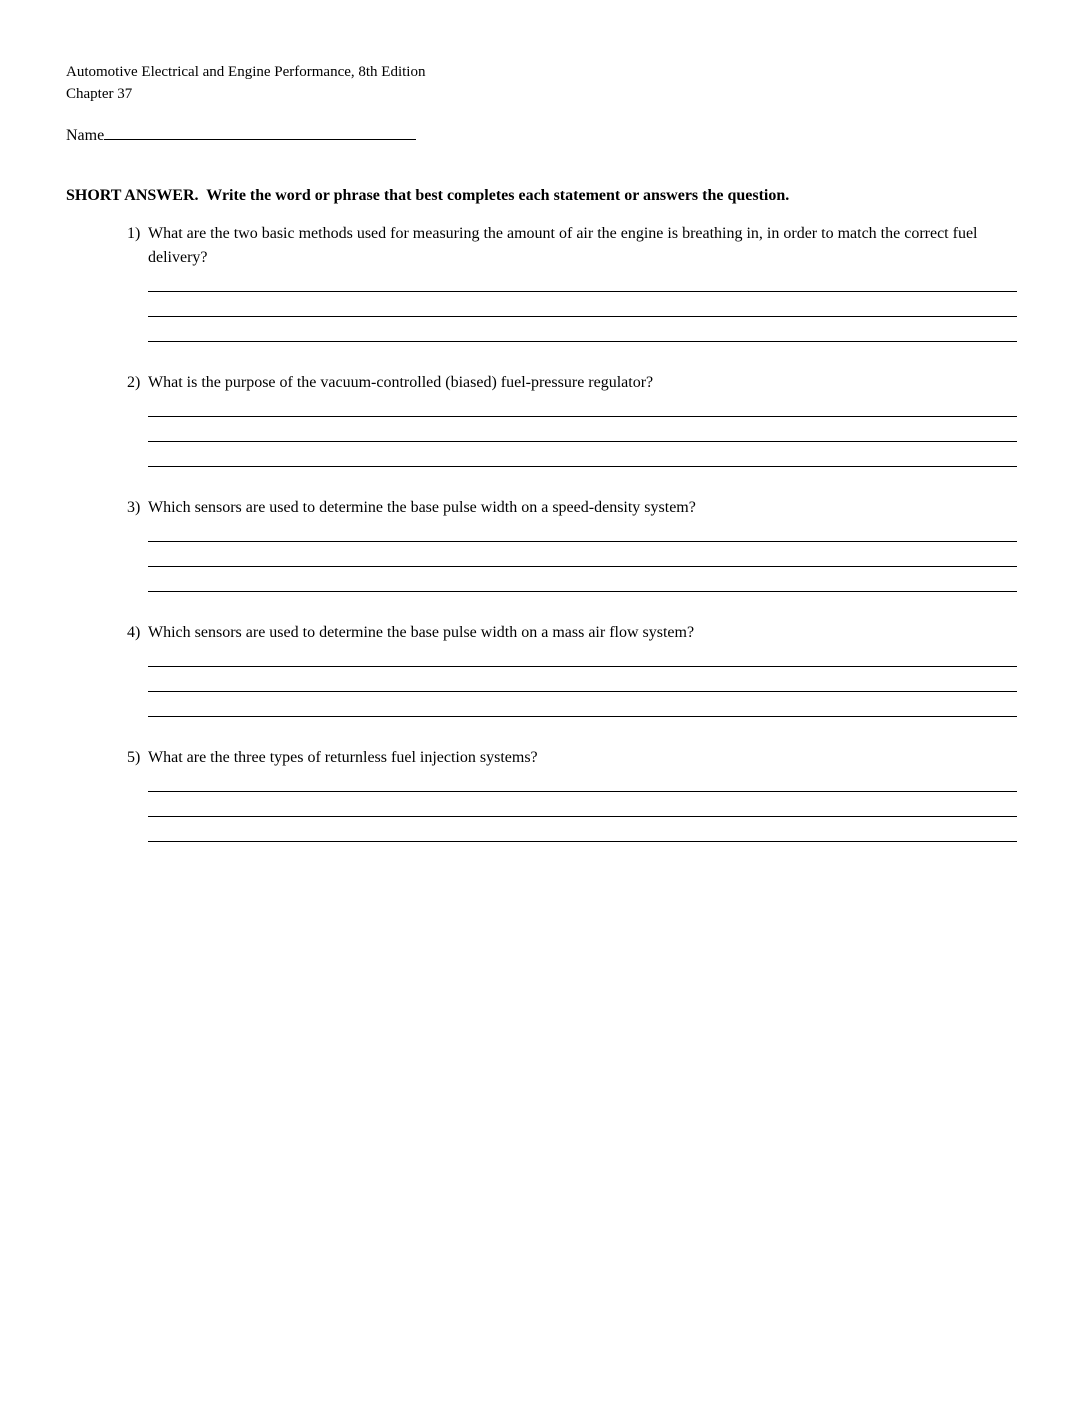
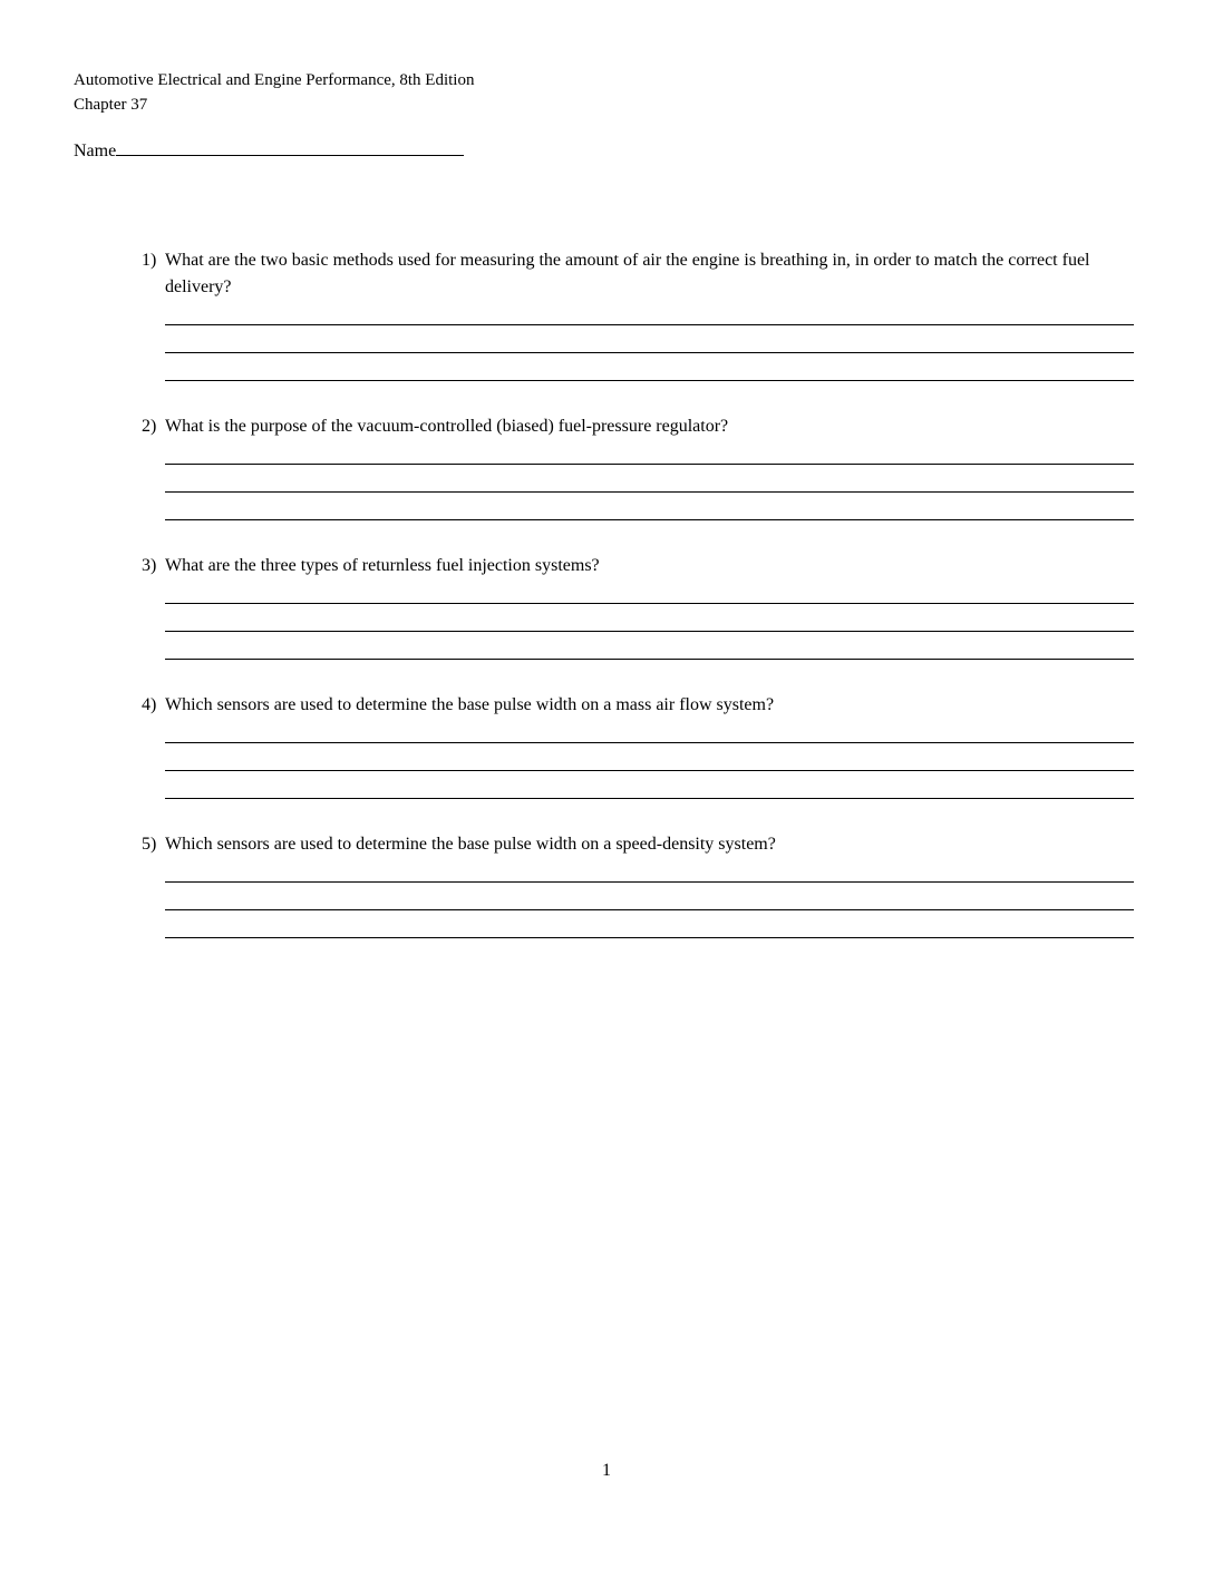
  Automotive Electrical and Engine Performance, 8th Edition
  Chapter 37
  Name
- SHORT ANSWER. Write the word or phrase that best completes each statement or answers the question.
  1)
  What are the two basic methods used for measuring the amount of air the engine is breathing in, in order to match the correct fuel delivery?
  2)
  What is the purpose of the vacuum-controlled (biased) fuel-pressure regulator?
  3)
- Which sensors are used to determine the base pulse width on a speed-density system?
+ What are the three types of returnless fuel injection systems?
  4)
  Which sensors are used to determine the base pulse width on a mass air flow system?
  5)
- What are the three types of returnless fuel injection systems?
+ Which sensors are used to determine the base pulse width on a speed-density system?
+ 1
